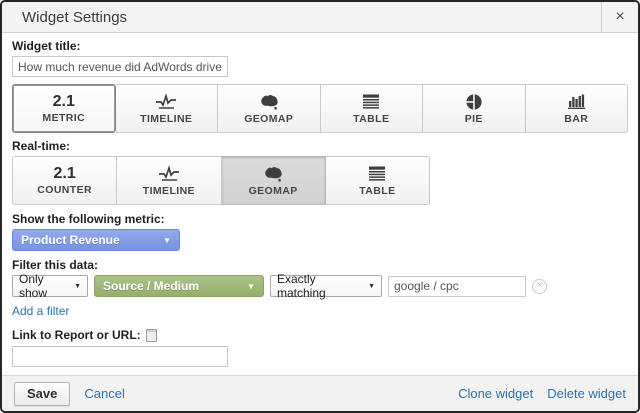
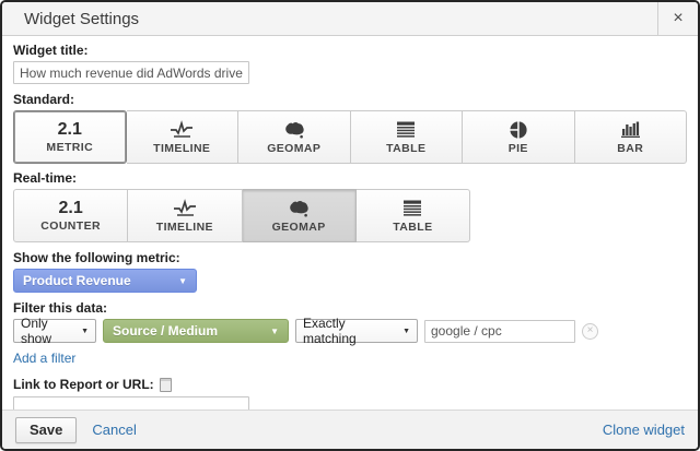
  Widget Settings
  ×
  Widget title:
  How much revenue did AdWords drive
+ Standard:
  2.1
  METRIC
  TIMELINE
  GEOMAP
  TABLE
  PIE
  BAR
  Real-time:
  2.1
  COUNTER
  TIMELINE
  GEOMAP
  TABLE
  Show the following metric:
  Product Revenue
  ▼
  Filter this data:
  Only show
  Source / Medium
  ▼
  Exactly matching
  google / cpc
  ×
  Add a filter
  Link to Report or URL:
  Save
  Cancel
  Clone widget
- Delete widget
